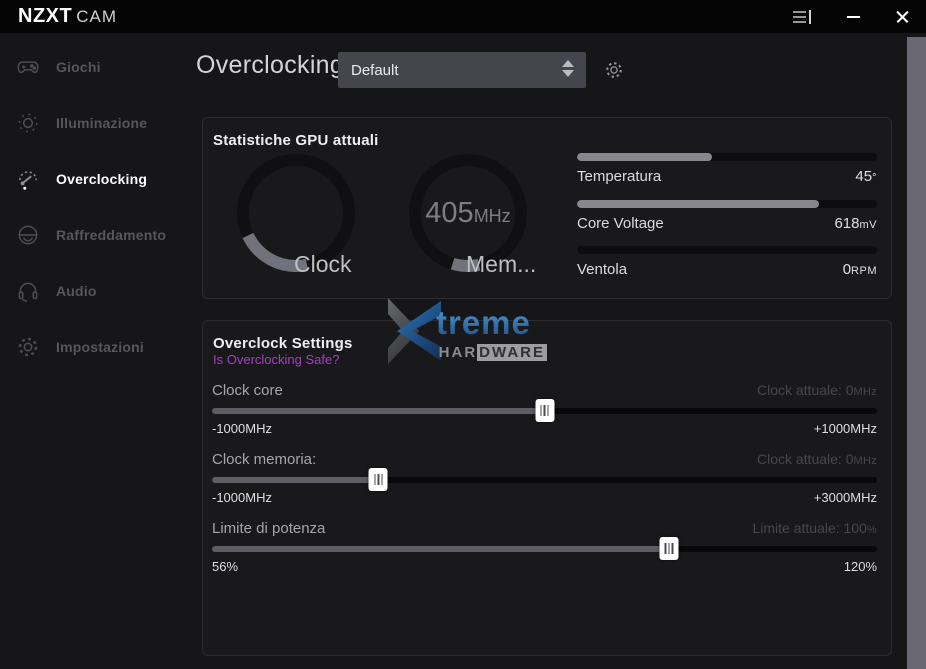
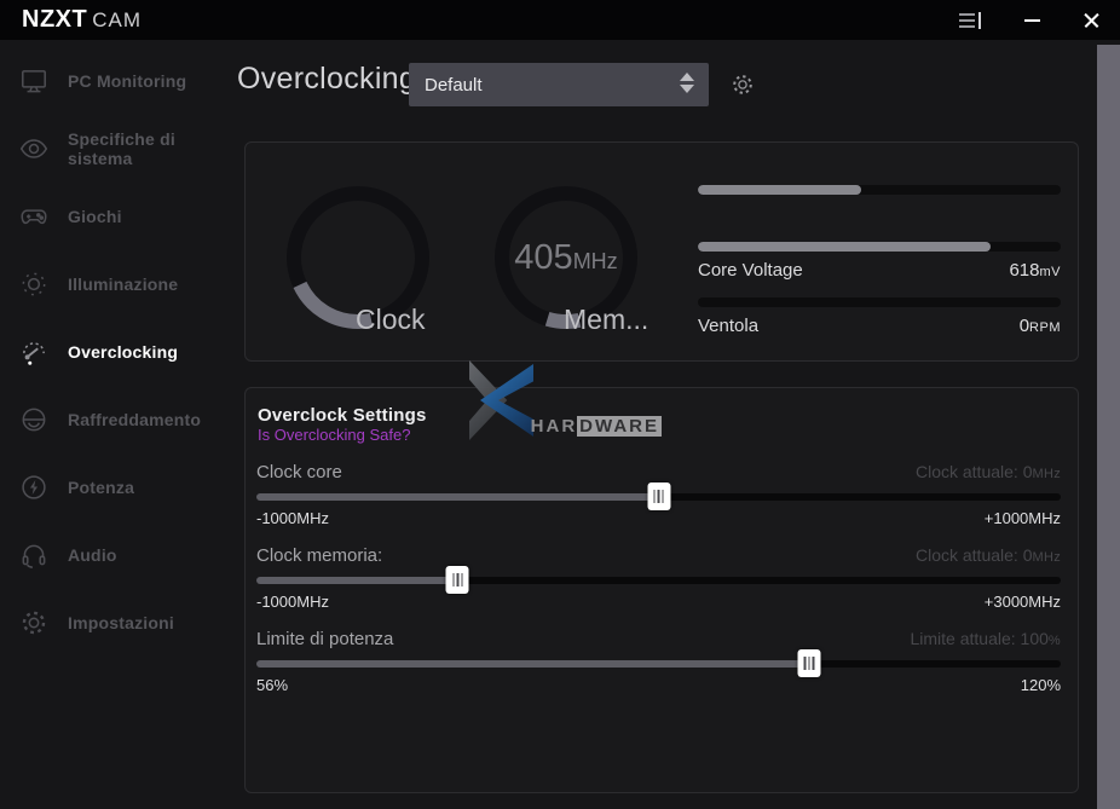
  NZXT
  CAM
+ PC Monitoring
+ Specifiche di sistema
  Giochi
  Illuminazione
  Overclocking
  Raffreddamento
+ Potenza
  Audio
  Impostazioni
  Overclocking
  Default
- Statistiche GPU attuali
  Clock
  405MHz
  Mem...
- Temperatura
- 45°
  Core Voltage
  618mV
  Ventola
  0RPM
  Overclock Settings
  Is Overclocking Safe?
  Clock core
  Clock attuale: 0MHz
  -1000MHz
  +1000MHz
  Clock memoria:
  Clock attuale: 0MHz
  -1000MHz
  +3000MHz
  Limite di potenza
  Limite attuale: 100%
  56%
  120%
- treme
  HARDWARE
